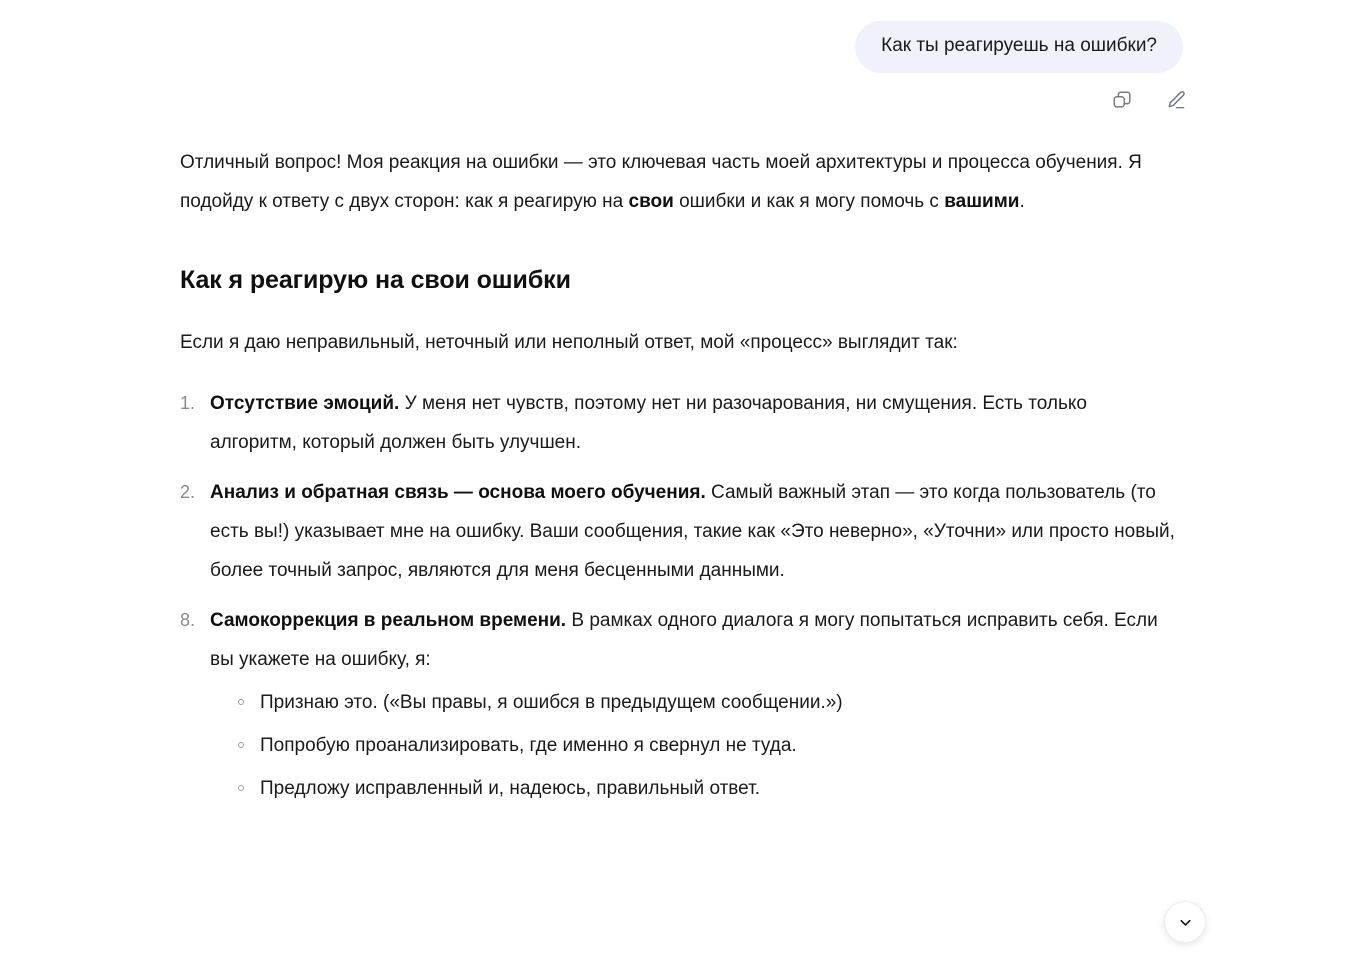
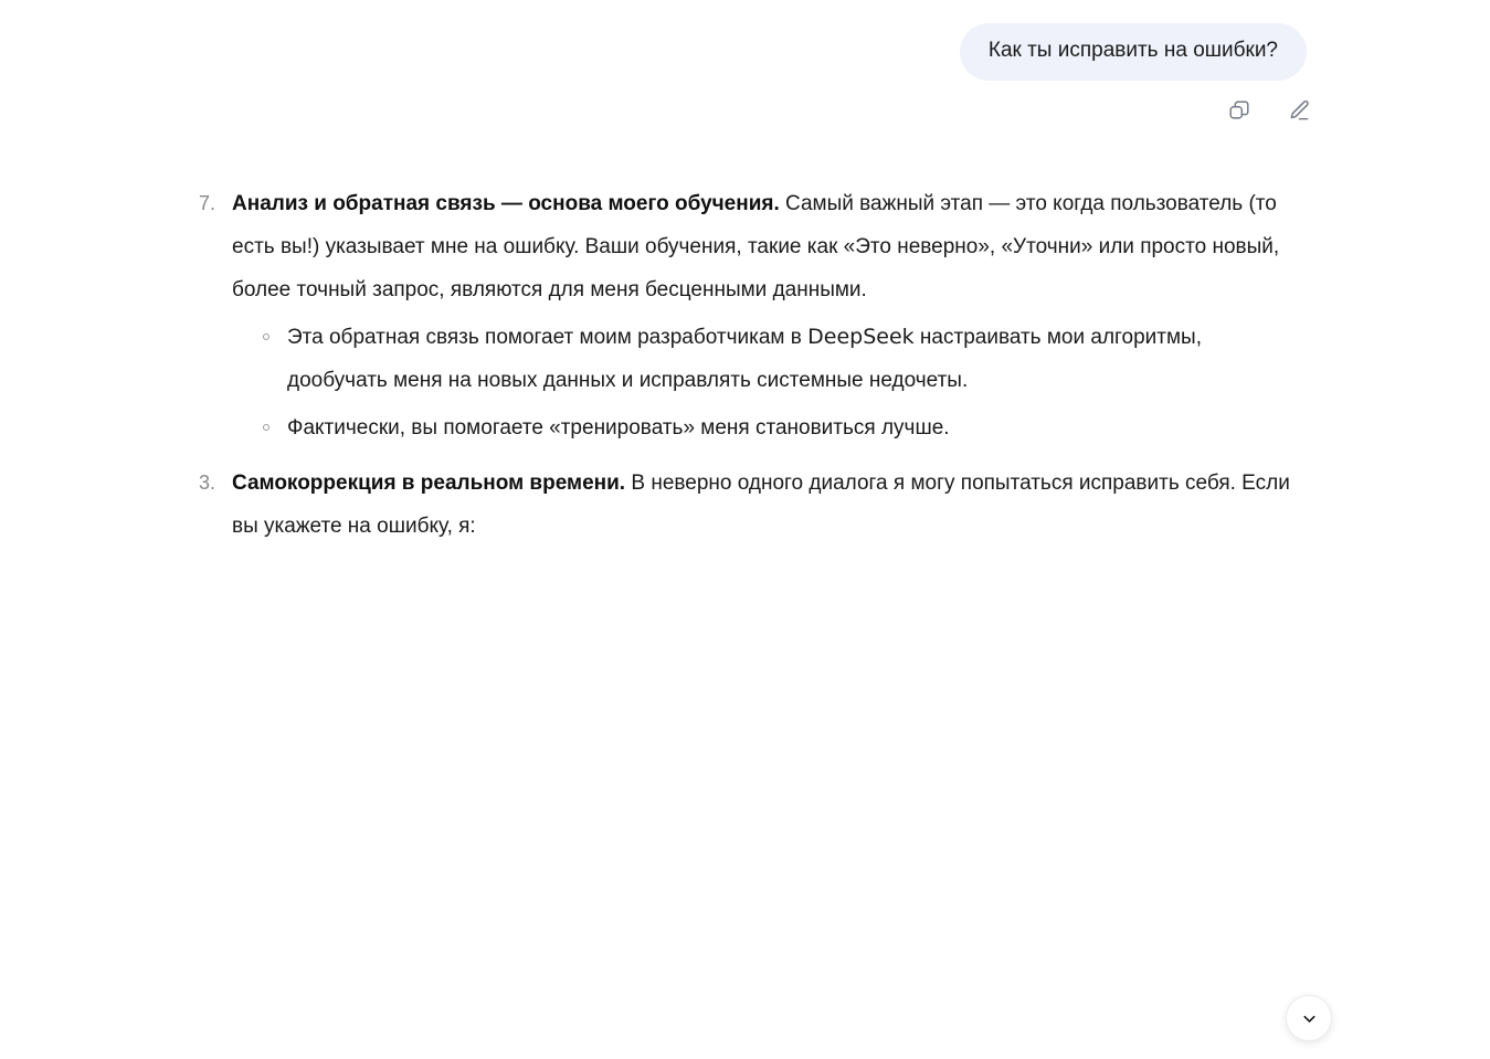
- Как ты реагируешь на ошибки?
+ Как ты исправить на ошибки?
- Отличный вопрос! Моя реакция на ошибки — это ключевая часть моей архитектуры и процесса обучения. Я подойду к ответу с двух сторон: как я реагирую на свои ошибки и как я могу помочь с вашими.
- Как я реагирую на свои ошибки
- Если я даю неправильный, неточный или неполный ответ, мой «процесс» выглядит так:
- 1.
- Отсутствие эмоций. У меня нет чувств, поэтому нет ни разочарования, ни смущения. Есть только алгоритм, который должен быть улучшен.
- 2.
+ 7.
- Анализ и обратная связь — основа моего обучения. Самый важный этап — это когда пользователь (то есть вы!) указывает мне на ошибку. Ваши сообщения, такие как «Это неверно», «Уточни» или просто новый, более точный запрос, являются для меня бесценными данными.
+ Анализ и обратная связь — основа моего обучения. Самый важный этап — это когда пользователь (то есть вы!) указывает мне на ошибку. Ваши обучения, такие как «Это неверно», «Уточни» или просто новый, более точный запрос, являются для меня бесценными данными.
+ Эта обратная связь помогает моим разработчикам в DeepSeek настраивать мои алгоритмы, дообучать меня на новых данных и исправлять системные недочеты.
+ Фактически, вы помогаете «тренировать» меня становиться лучше.
- 8.
+ 3.
- Самокоррекция в реальном времени. В рамках одного диалога я могу попытаться исправить себя. Если вы укажете на ошибку, я:
+ Самокоррекция в реальном времени. В неверно одного диалога я могу попытаться исправить себя. Если вы укажете на ошибку, я:
- Признаю это. («Вы правы, я ошибся в предыдущем сообщении.»)
- Попробую проанализировать, где именно я свернул не туда.
- Предложу исправленный и, надеюсь, правильный ответ.
